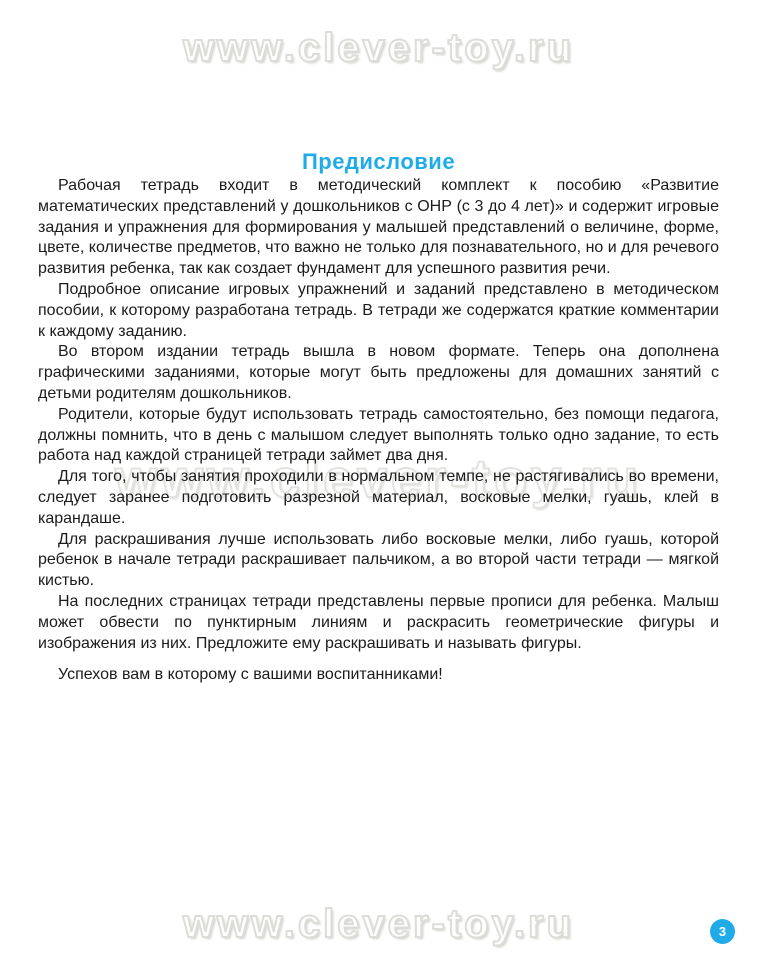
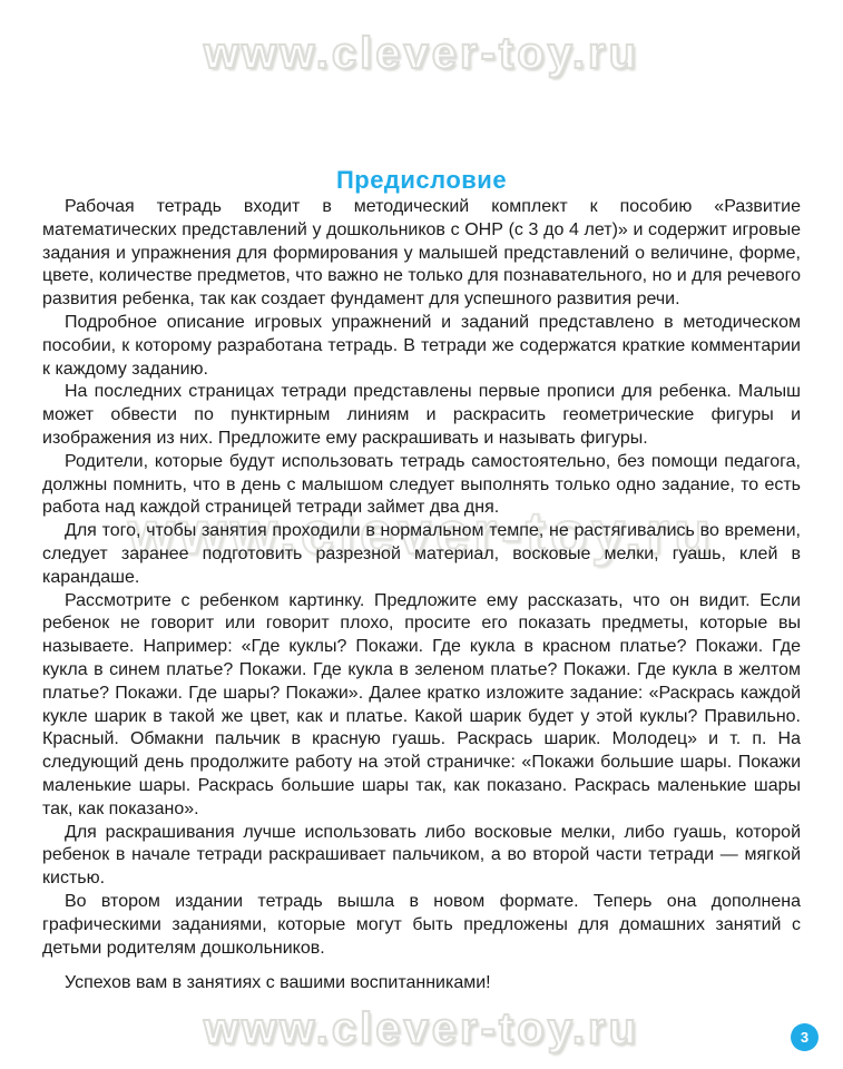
  www.clever-toy.ru
  www.clever-toy.ru
  www.clever-toy.ru
  Предисловие
  Рабочая тетрадь входит в методический комплект к пособию «Развитие математических представлений у дошкольников с ОНР (с 3 до 4 лет)» и содержит игровые задания и упражнения для формирования у малышей представлений о величине, форме, цвете, количестве предметов, что важно не только для познавательного, но и для речевого развития ребенка, так как создает фундамент для успешного развития речи.
  Подробное описание игровых упражнений и заданий представлено в методическом пособии, к которому разработана тетрадь. В тетради же содержатся краткие комментарии к каждому заданию.
- Во втором издании тетрадь вышла в новом формате. Теперь она дополнена графическими заданиями, которые могут быть предложены для домашних занятий с детьми родителям дошкольников.
+ На последних страницах тетради представлены первые прописи для ребенка. Малыш может обвести по пунктирным линиям и раскрасить геометрические фигуры и изображения из них. Предложите ему раскрашивать и называть фигуры.
  Родители, которые будут использовать тетрадь самостоятельно, без помощи педагога, должны помнить, что в день с малышом следует выполнять только одно задание, то есть работа над каждой страницей тетради займет два дня.
  Для того, чтобы занятия проходили в нормальном темпе, не растягивались во времени, следует заранее подготовить разрезной материал, восковые мелки, гуашь, клей в карандаше.
+ Рассмотрите с ребенком картинку. Предложите ему рассказать, что он видит. Если ребенок не говорит или говорит плохо, просите его показать предметы, которые вы называете. Например: «Где куклы? Покажи. Где кукла в красном платье? Покажи. Где кукла в синем платье? Покажи. Где кукла в зеленом платье? Покажи. Где кукла в желтом платье? Покажи. Где шары? Покажи». Далее кратко изложите задание: «Раскрась каждой кукле шарик в такой же цвет, как и платье. Какой шарик будет у этой куклы? Правильно. Красный. Обмакни пальчик в красную гуашь. Раскрась шарик. Молодец» и т. п. На следующий день продолжите работу на этой страничке: «Покажи большие шары. Покажи маленькие шары. Раскрась большие шары так, как показано. Раскрась маленькие шары так, как показано».
  Для раскрашивания лучше использовать либо восковые мелки, либо гуашь, которой ребенок в начале тетради раскрашивает пальчиком, а во второй части тетради — мягкой кистью.
- На последних страницах тетради представлены первые прописи для ребенка. Малыш может обвести по пунктирным линиям и раскрасить геометрические фигуры и изображения из них. Предложите ему раскрашивать и называть фигуры.
+ Во втором издании тетрадь вышла в новом формате. Теперь она дополнена графическими заданиями, которые могут быть предложены для домашних занятий с детьми родителям дошкольников.
- Успехов вам в которому с вашими воспитанниками!
+ Успехов вам в занятиях с вашими воспитанниками!
  3
